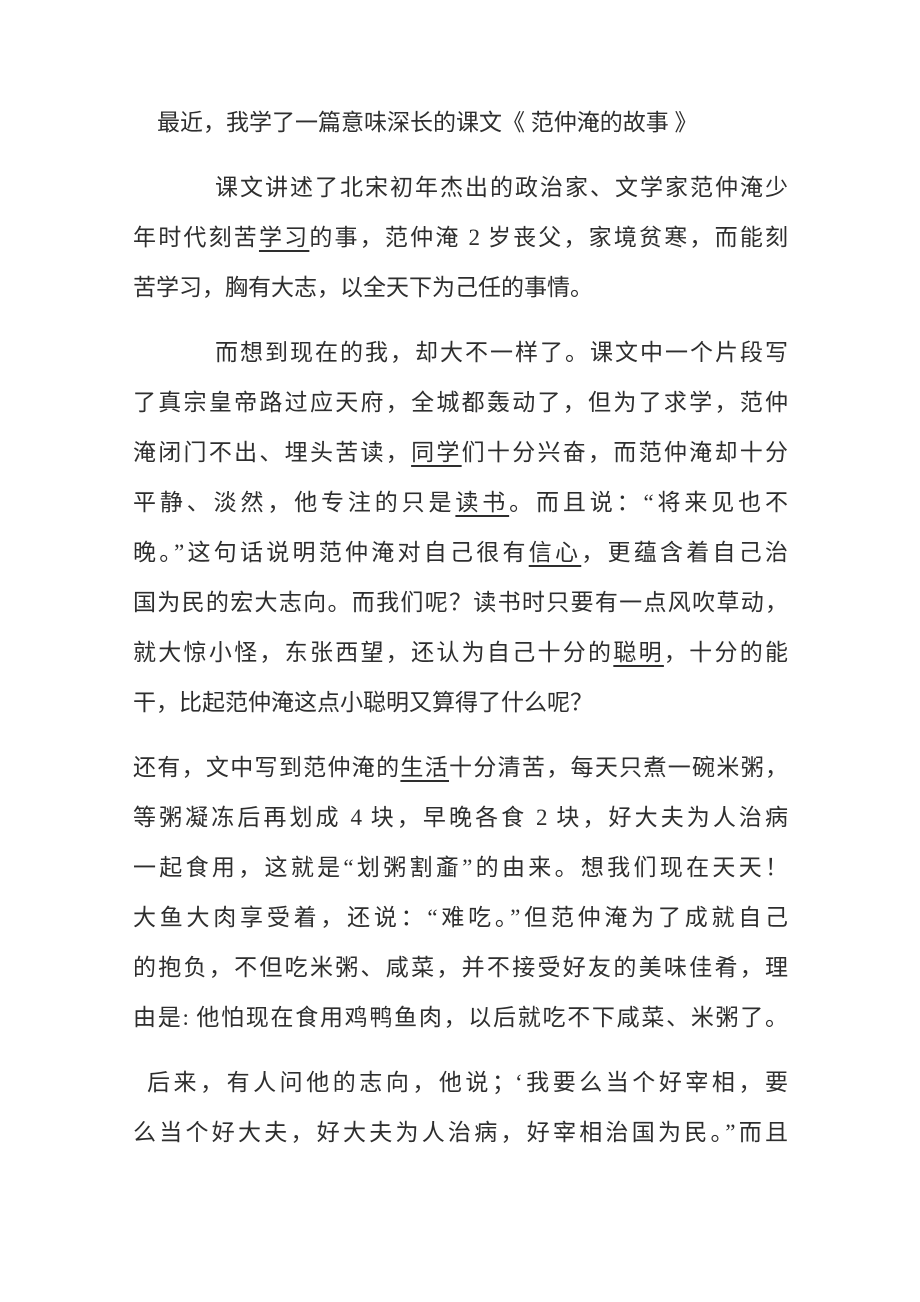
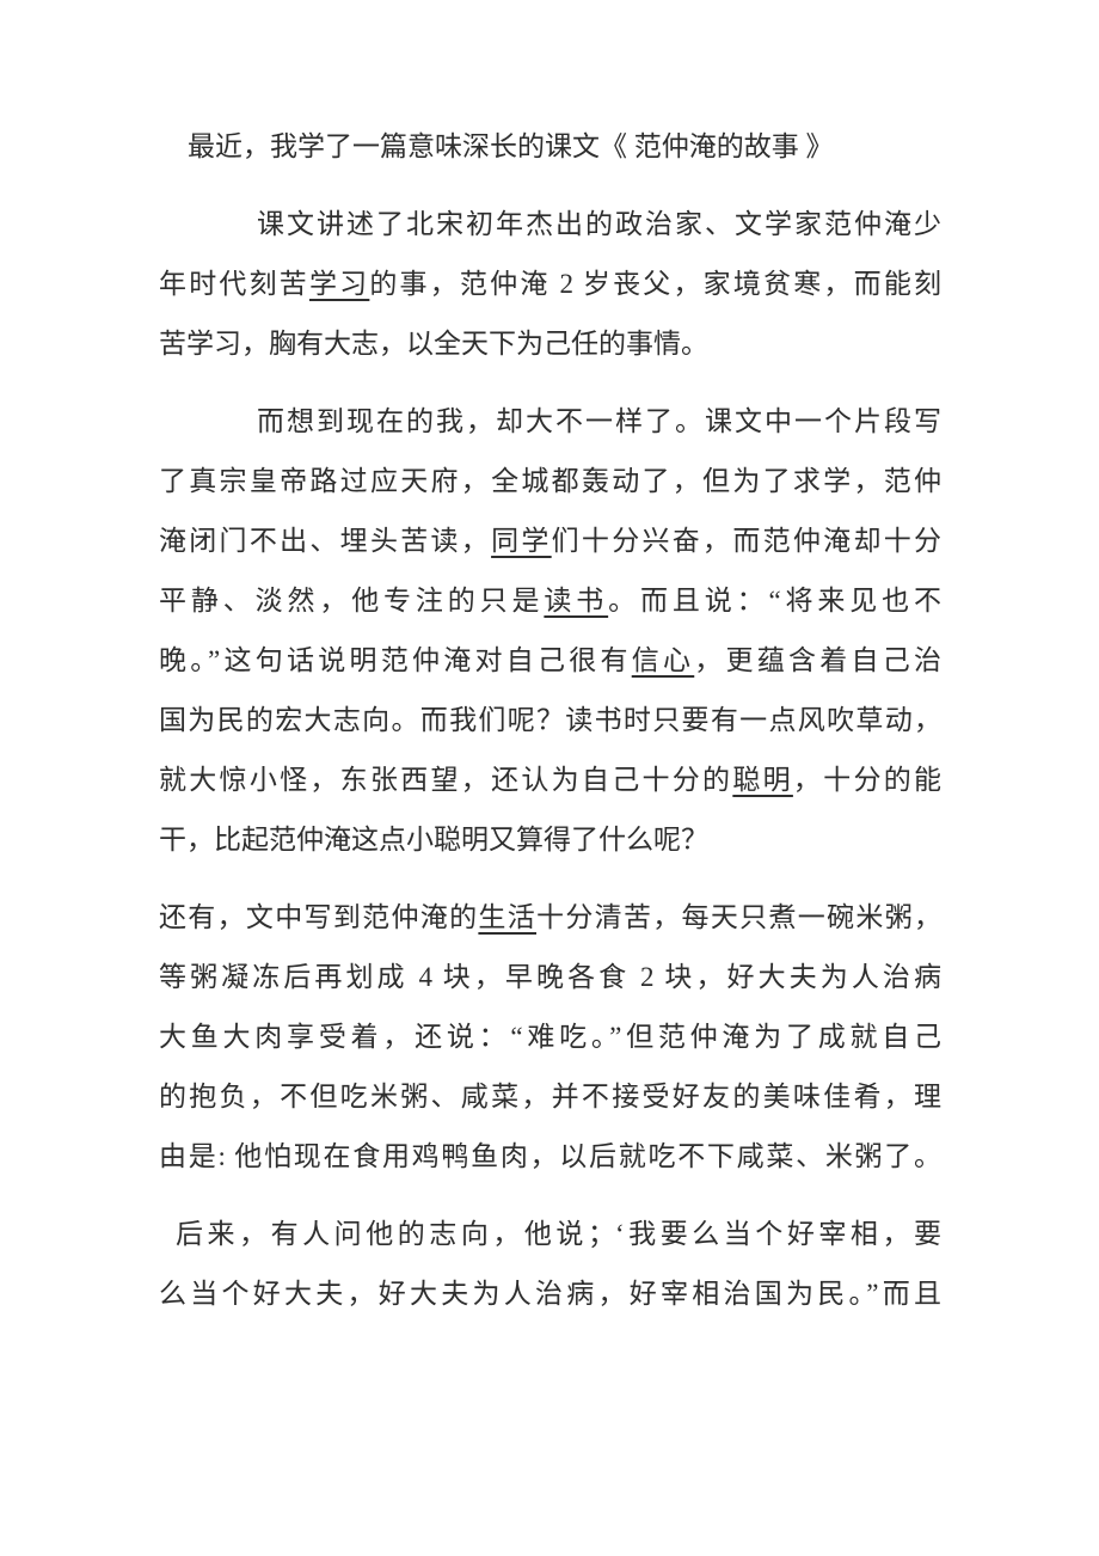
  最近，我学了一篇意味深长的课文《 范仲淹的故事 》
  课文讲述了北宋初年杰出的政治家、文学家范仲淹少
  年时代刻苦学习的事，范仲淹 2 岁丧父，家境贫寒，而能刻
  苦学习，胸有大志，以全天下为己任的事情。
  而想到现在的我，却大不一样了。课文中一个片段写
  了真宗皇帝路过应天府，全城都轰动了，但为了求学，范仲
  淹闭门不出、埋头苦读，同学们十分兴奋，而范仲淹却十分
  平静、淡然，他专注的只是读书。而且说：“将来见也不
  晚。”这句话说明范仲淹对自己很有信心，更蕴含着自己治
  国为民的宏大志向。而我们呢？读书时只要有一点风吹草动，
  就大惊小怪，东张西望，还认为自己十分的聪明，十分的能
  干，比起范仲淹这点小聪明又算得了什么呢？
  还有，文中写到范仲淹的生活十分清苦，每天只煮一碗米粥，
  等粥凝冻后再划成 4 块，早晚各食 2 块，好大夫为人治病
- 一起食用，这就是“划粥割齑”的由来。想我们现在天天！
  大鱼大肉享受着，还说：“难吃。”但范仲淹为了成就自己
  的抱负，不但吃米粥、咸菜，并不接受好友的美味佳肴，理
  由是: 他怕现在食用鸡鸭鱼肉，以后就吃不下咸菜、米粥了。
  后来，有人问他的志向，他说；‘我要么当个好宰相，要
  么当个好大夫，好大夫为人治病，好宰相治国为民。”而且
